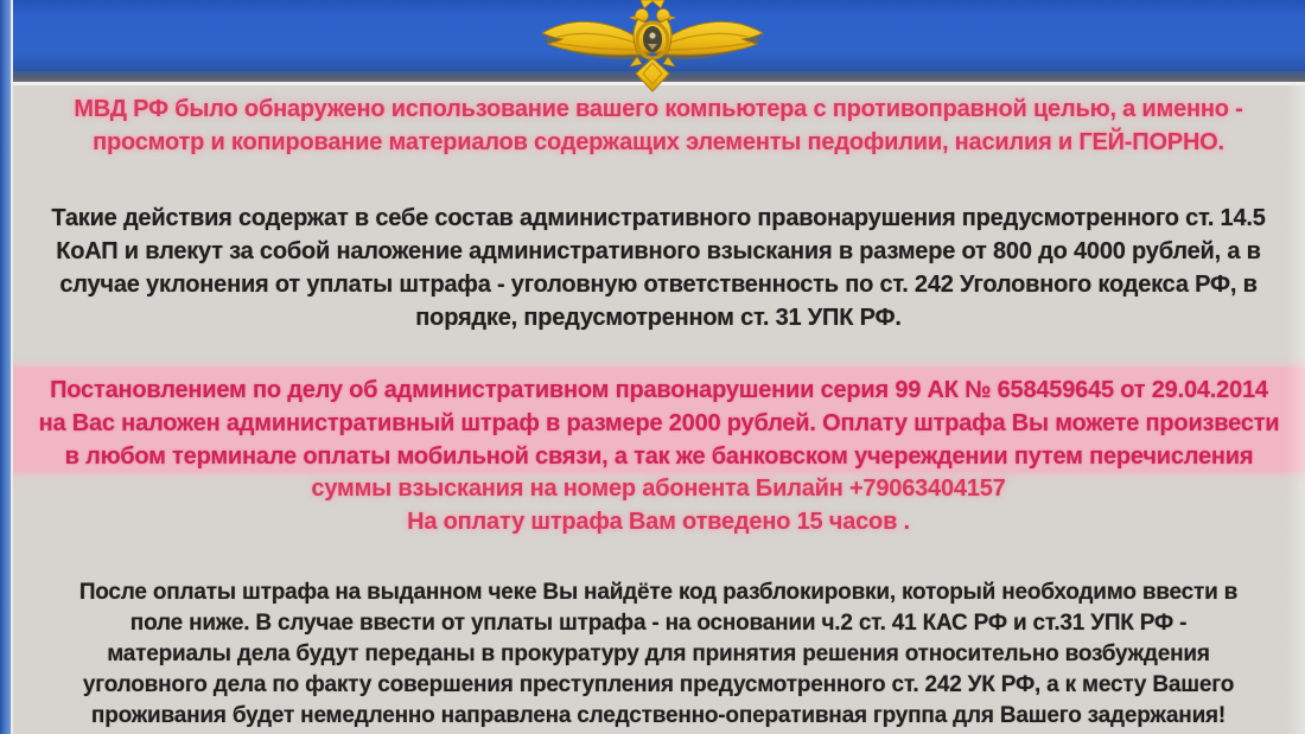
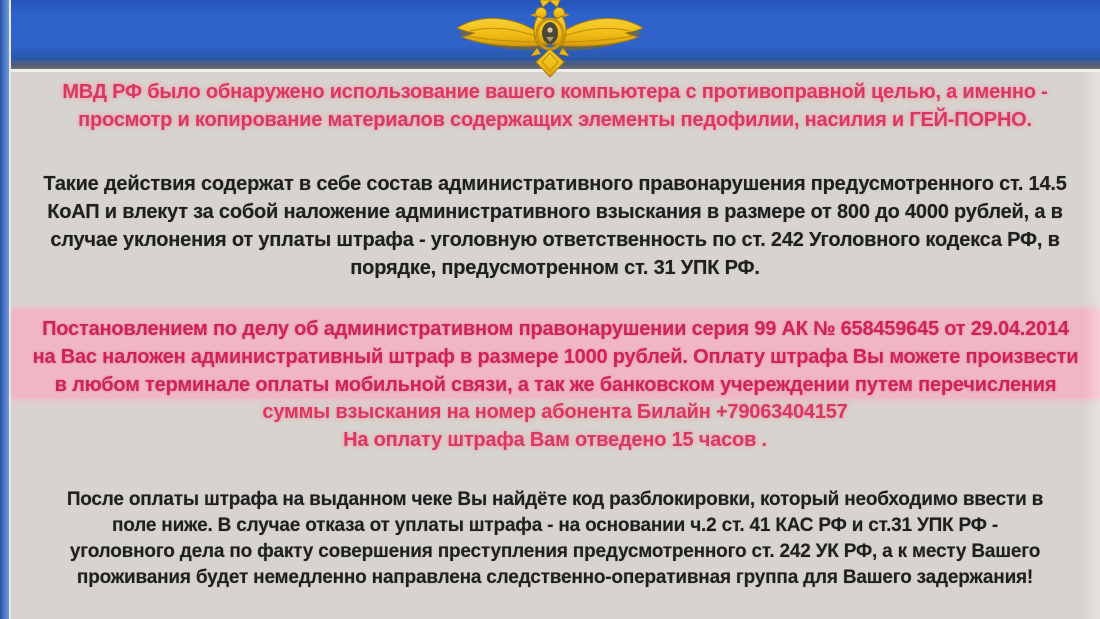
  МВД РФ было обнаружено использование вашего компьютера с противоправной целью, а именно -
  просмотр и копирование материалов содержащих элементы педофилии, насилия и ГЕЙ-ПОРНО.
  Такие действия содержат в себе состав административного правонарушения предусмотренного ст. 14.5
  КоАП и влекут за собой наложение административного взыскания в размере от 800 до 4000 рублей, а в
  случае уклонения от уплаты штрафа - уголовную ответственность по ст. 242 Уголовного кодекса РФ, в
  порядке, предусмотренном ст. 31 УПК РФ.
  Постановлением по делу об административном правонарушении серия 99 АК № 658459645 от 29.04.2014
- на Вас наложен административный штраф в размере 2000 рублей. Оплату штрафа Вы можете произвести
+ на Вас наложен административный штраф в размере 1000 рублей. Оплату штрафа Вы можете произвести
  в любом терминале оплаты мобильной связи, а так же банковском учереждении путем перечисления
  суммы взыскания на номер абонента Билайн +79063404157
  На оплату штрафа Вам отведено 15 часов .
  После оплаты штрафа на выданном чеке Вы найдёте код разблокировки, который необходимо ввести в
- поле ниже. В случае ввести от уплаты штрафа - на основании ч.2 ст. 41 КАС РФ и ст.31 УПК РФ -
+ поле ниже. В случае отказа от уплаты штрафа - на основании ч.2 ст. 41 КАС РФ и ст.31 УПК РФ -
- материалы дела будут переданы в прокуратуру для принятия решения относительно возбуждения
  уголовного дела по факту совершения преступления предусмотренного ст. 242 УК РФ, а к месту Вашего
  проживания будет немедленно направлена следственно-оперативная группа для Вашего задержания!
